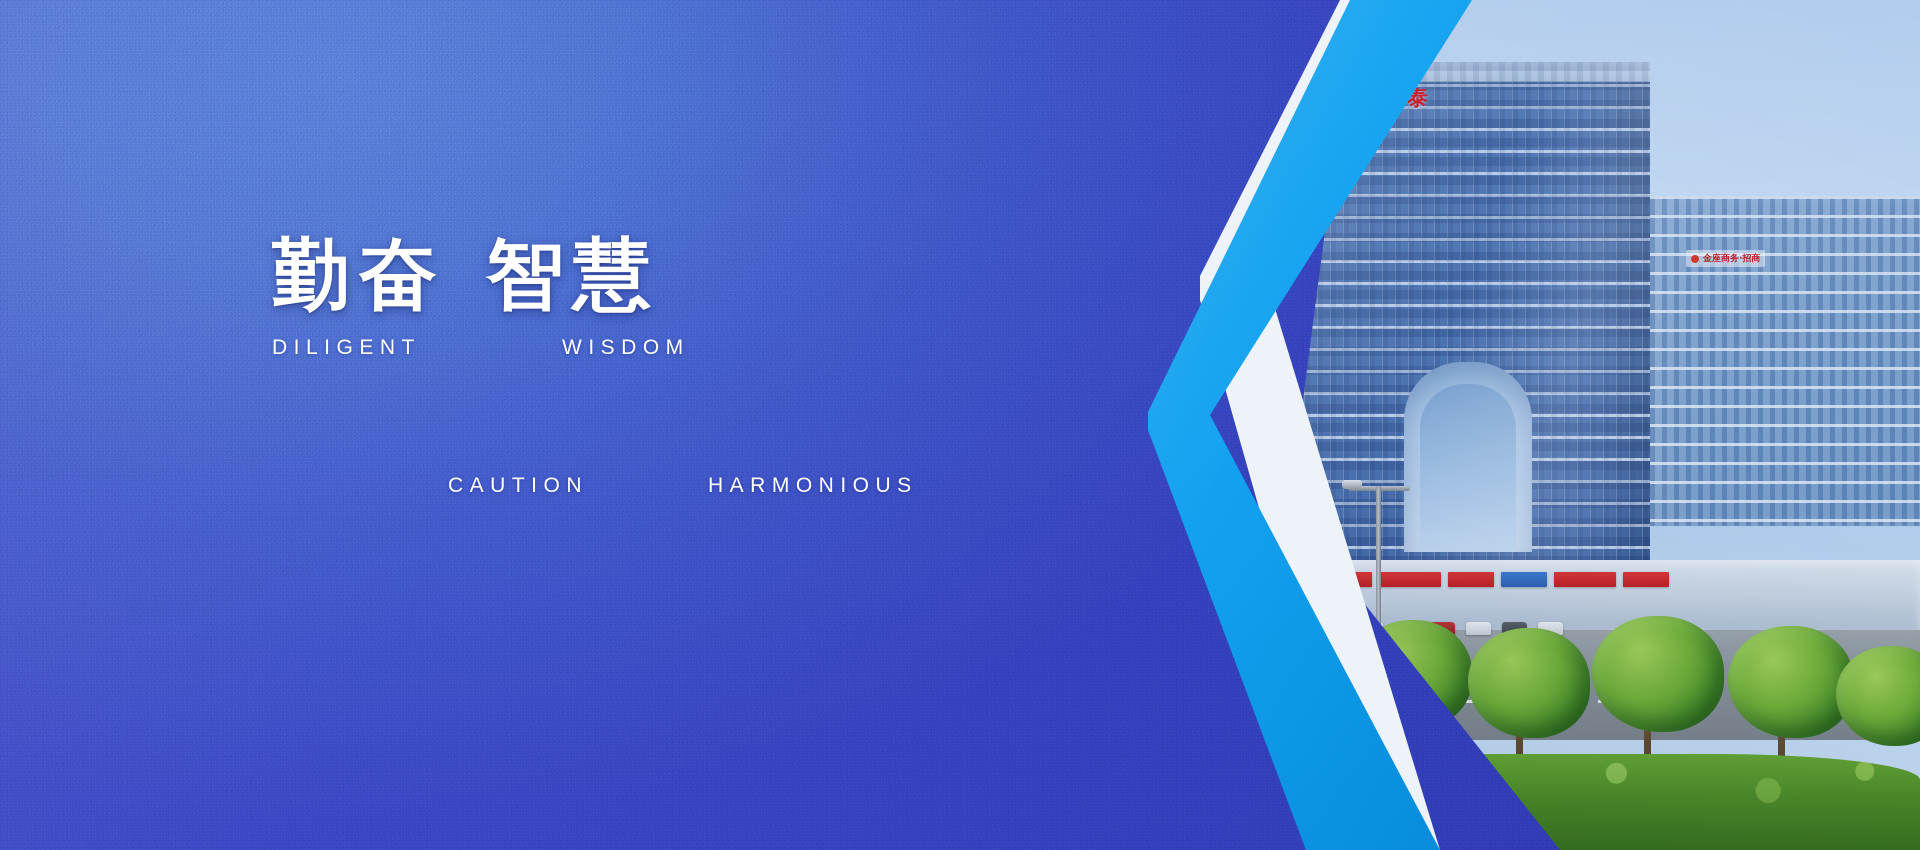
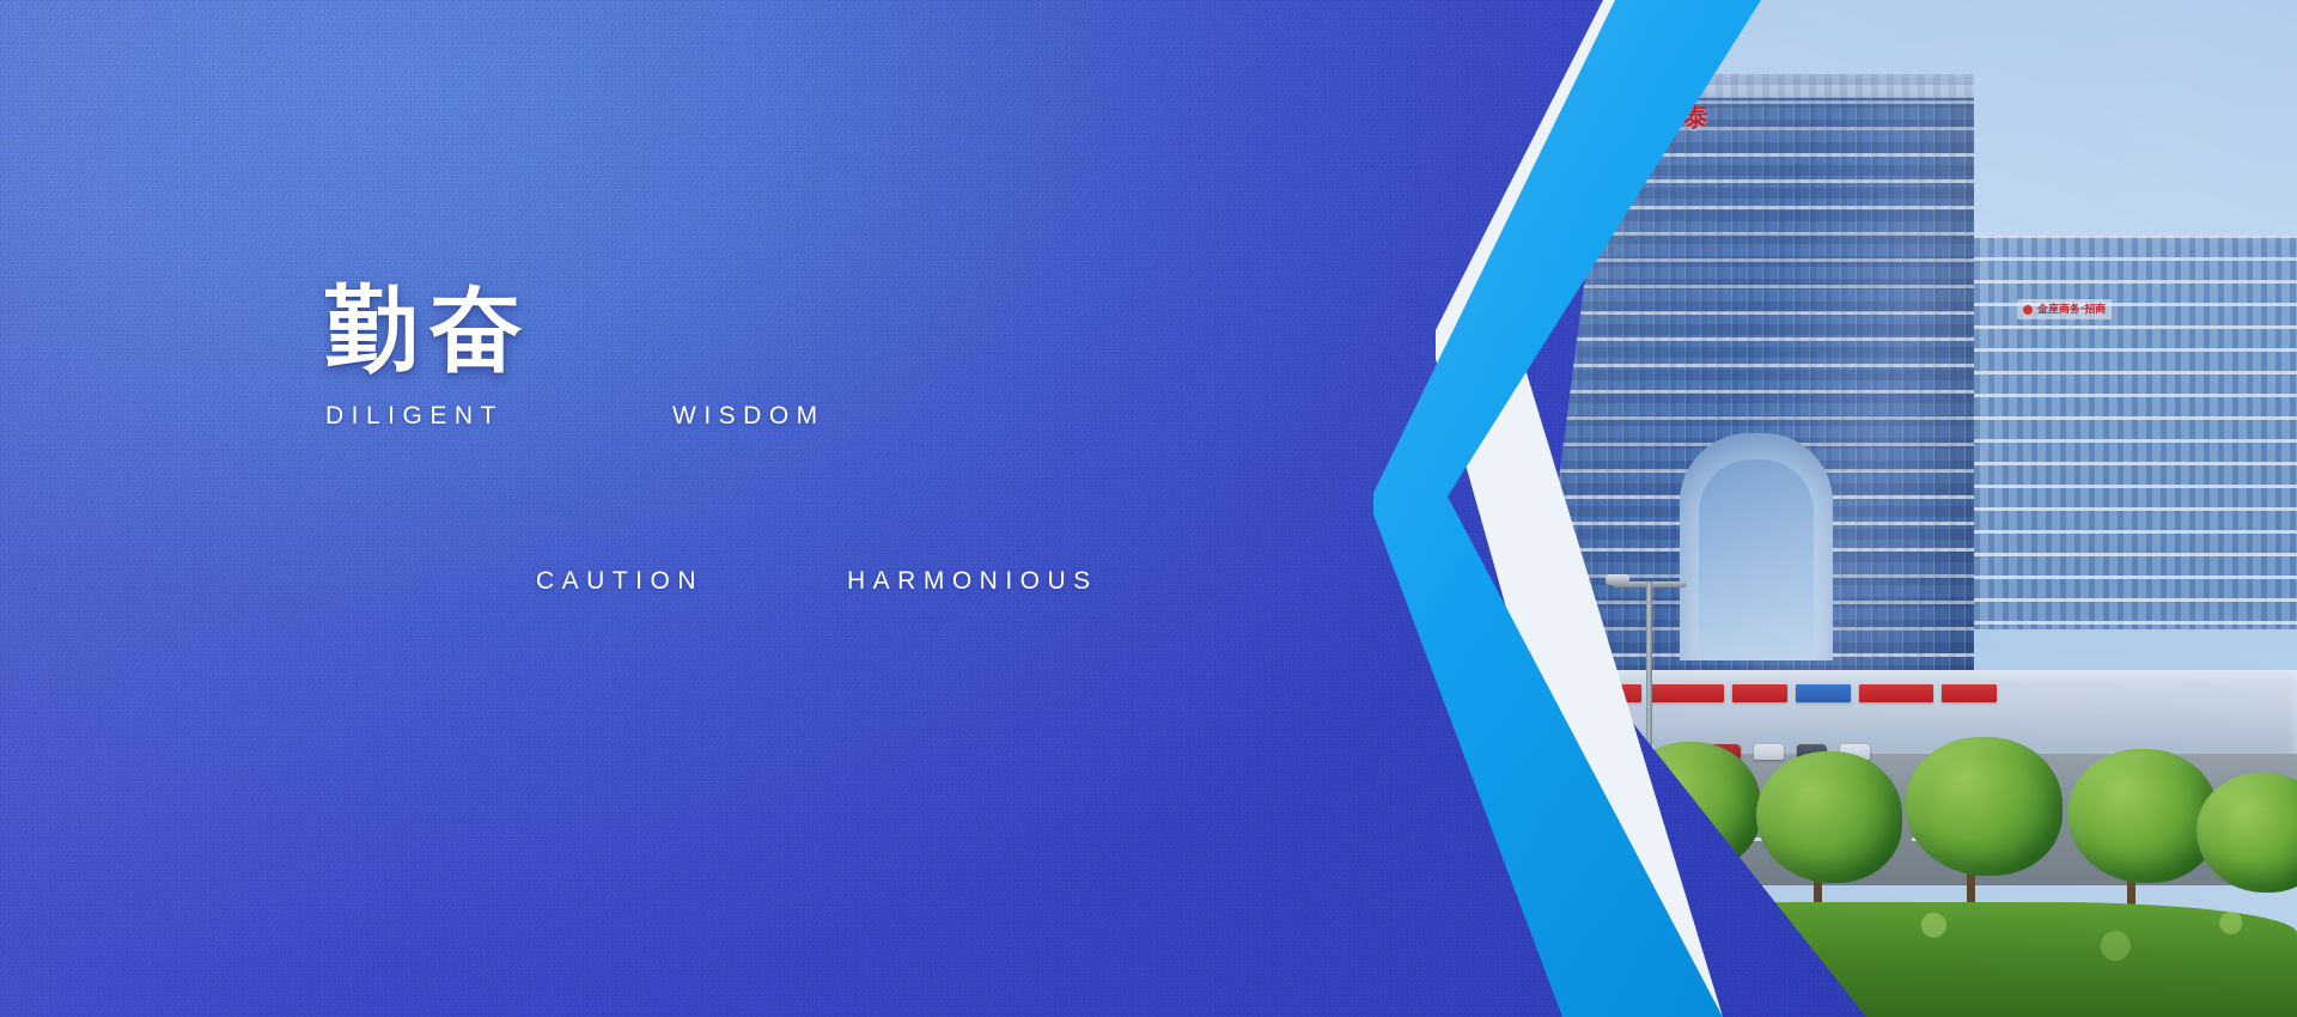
  勤奋
- 智慧
  DILIGENT
  WISDOM
  CAUTION
  HARMONIOUS
